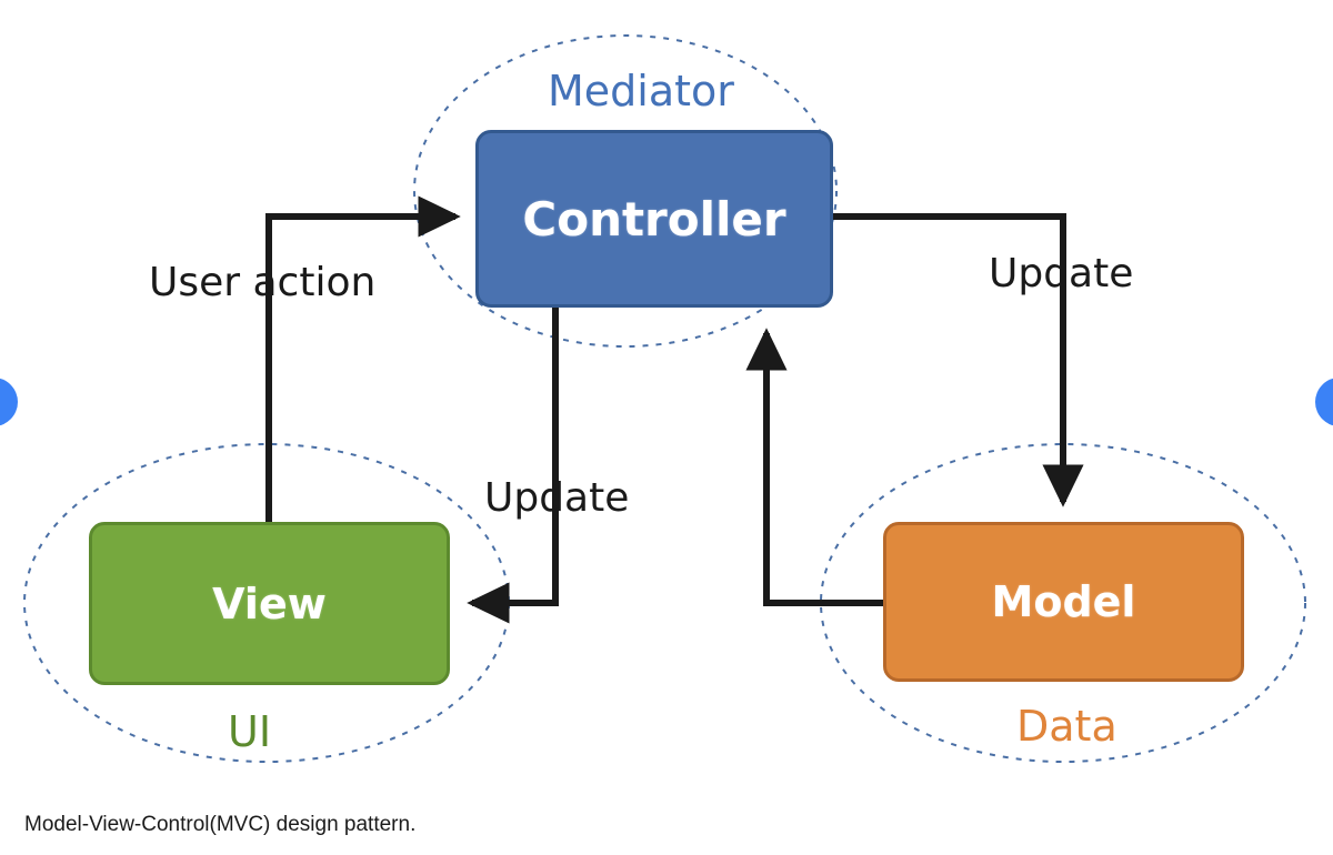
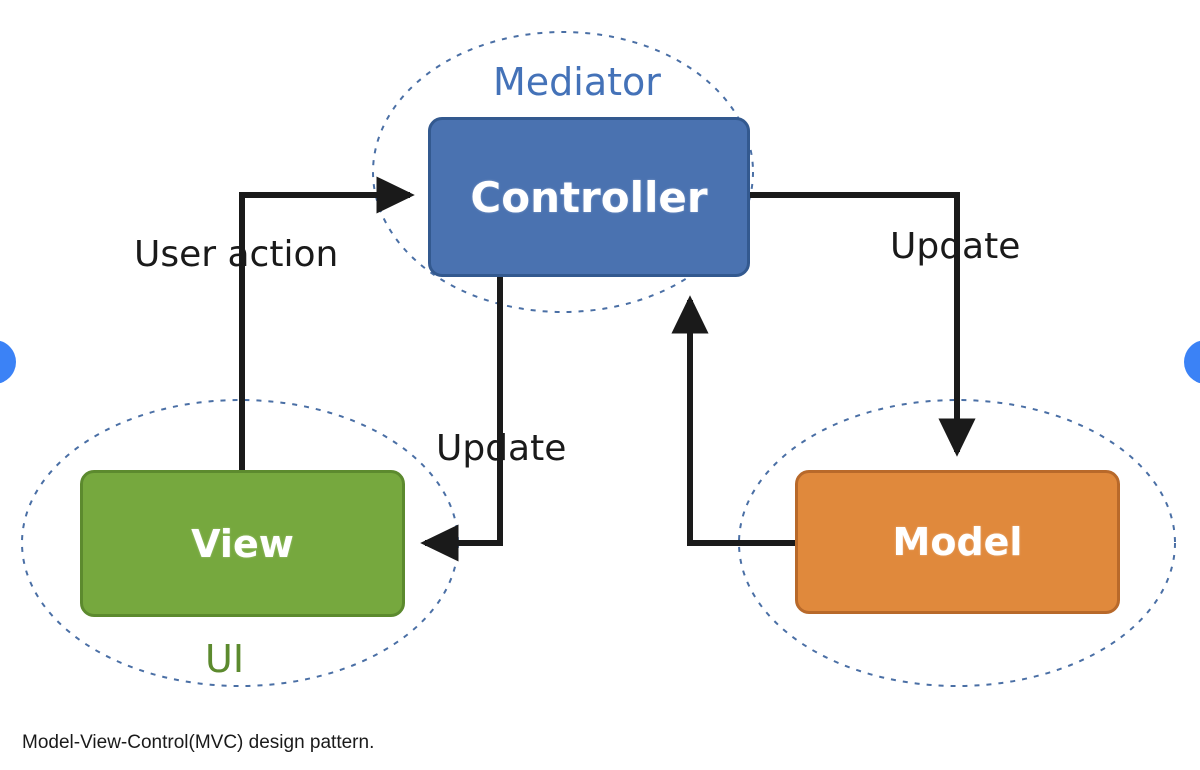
  Mediator
  UI
- Data
  Controller
  View
  Model
  User action
  Update
  Update
  Model-View-Control(MVC) design pattern.
